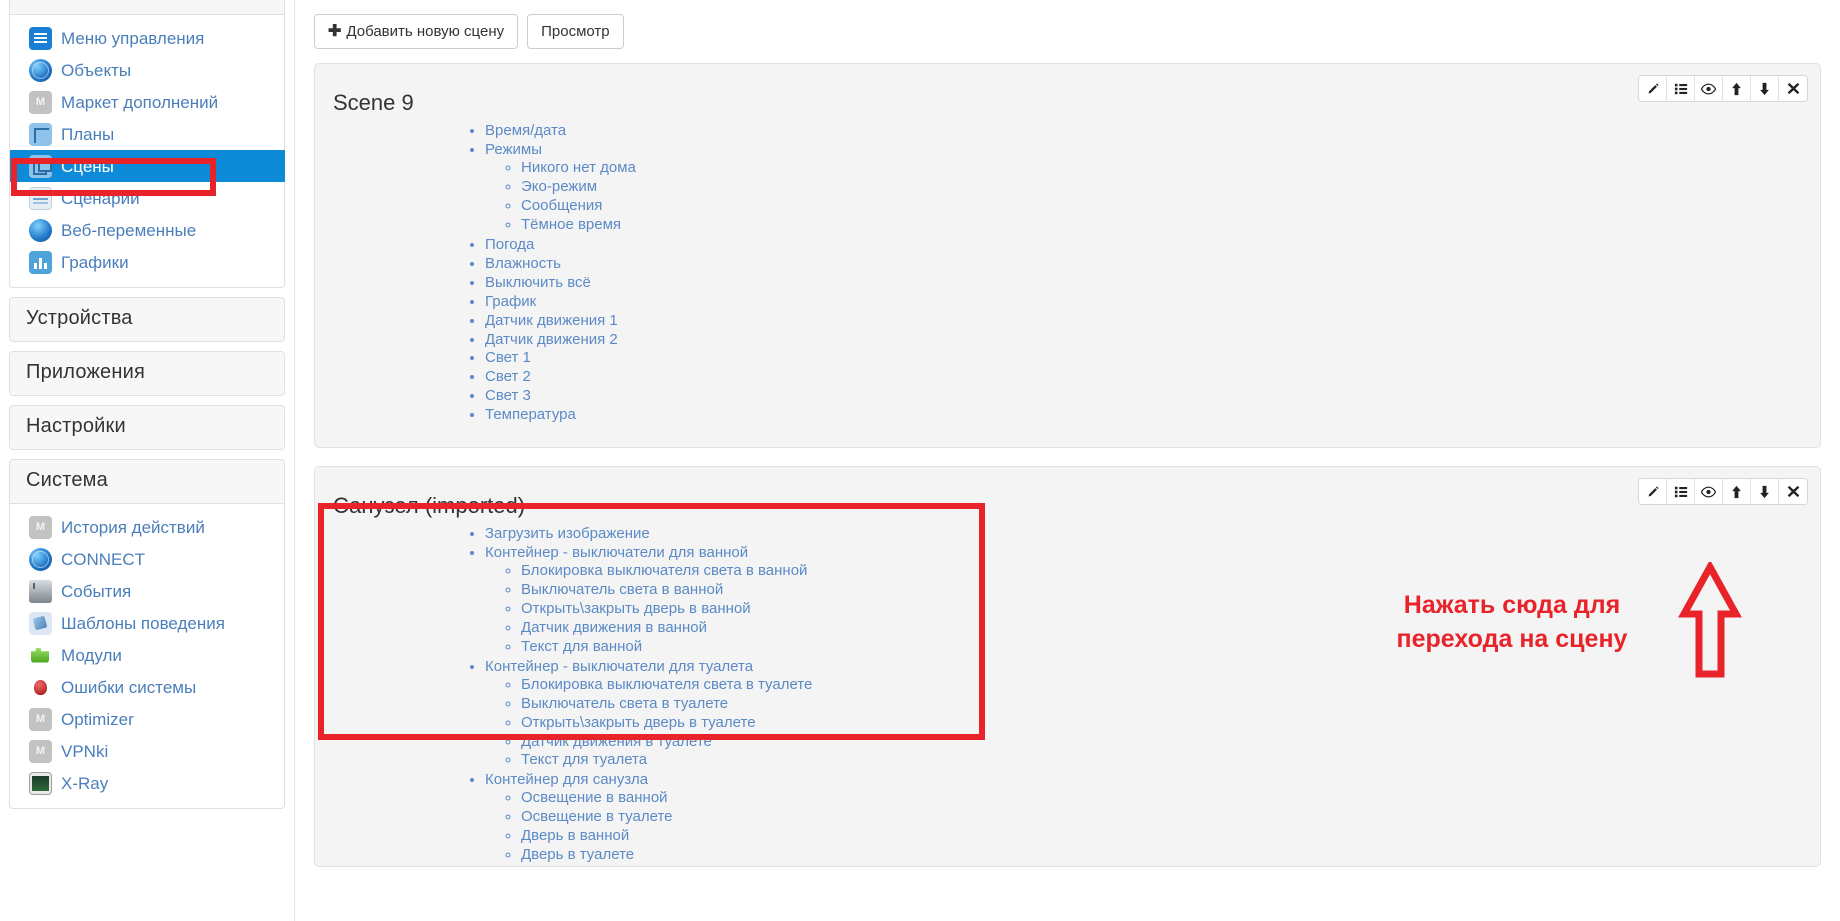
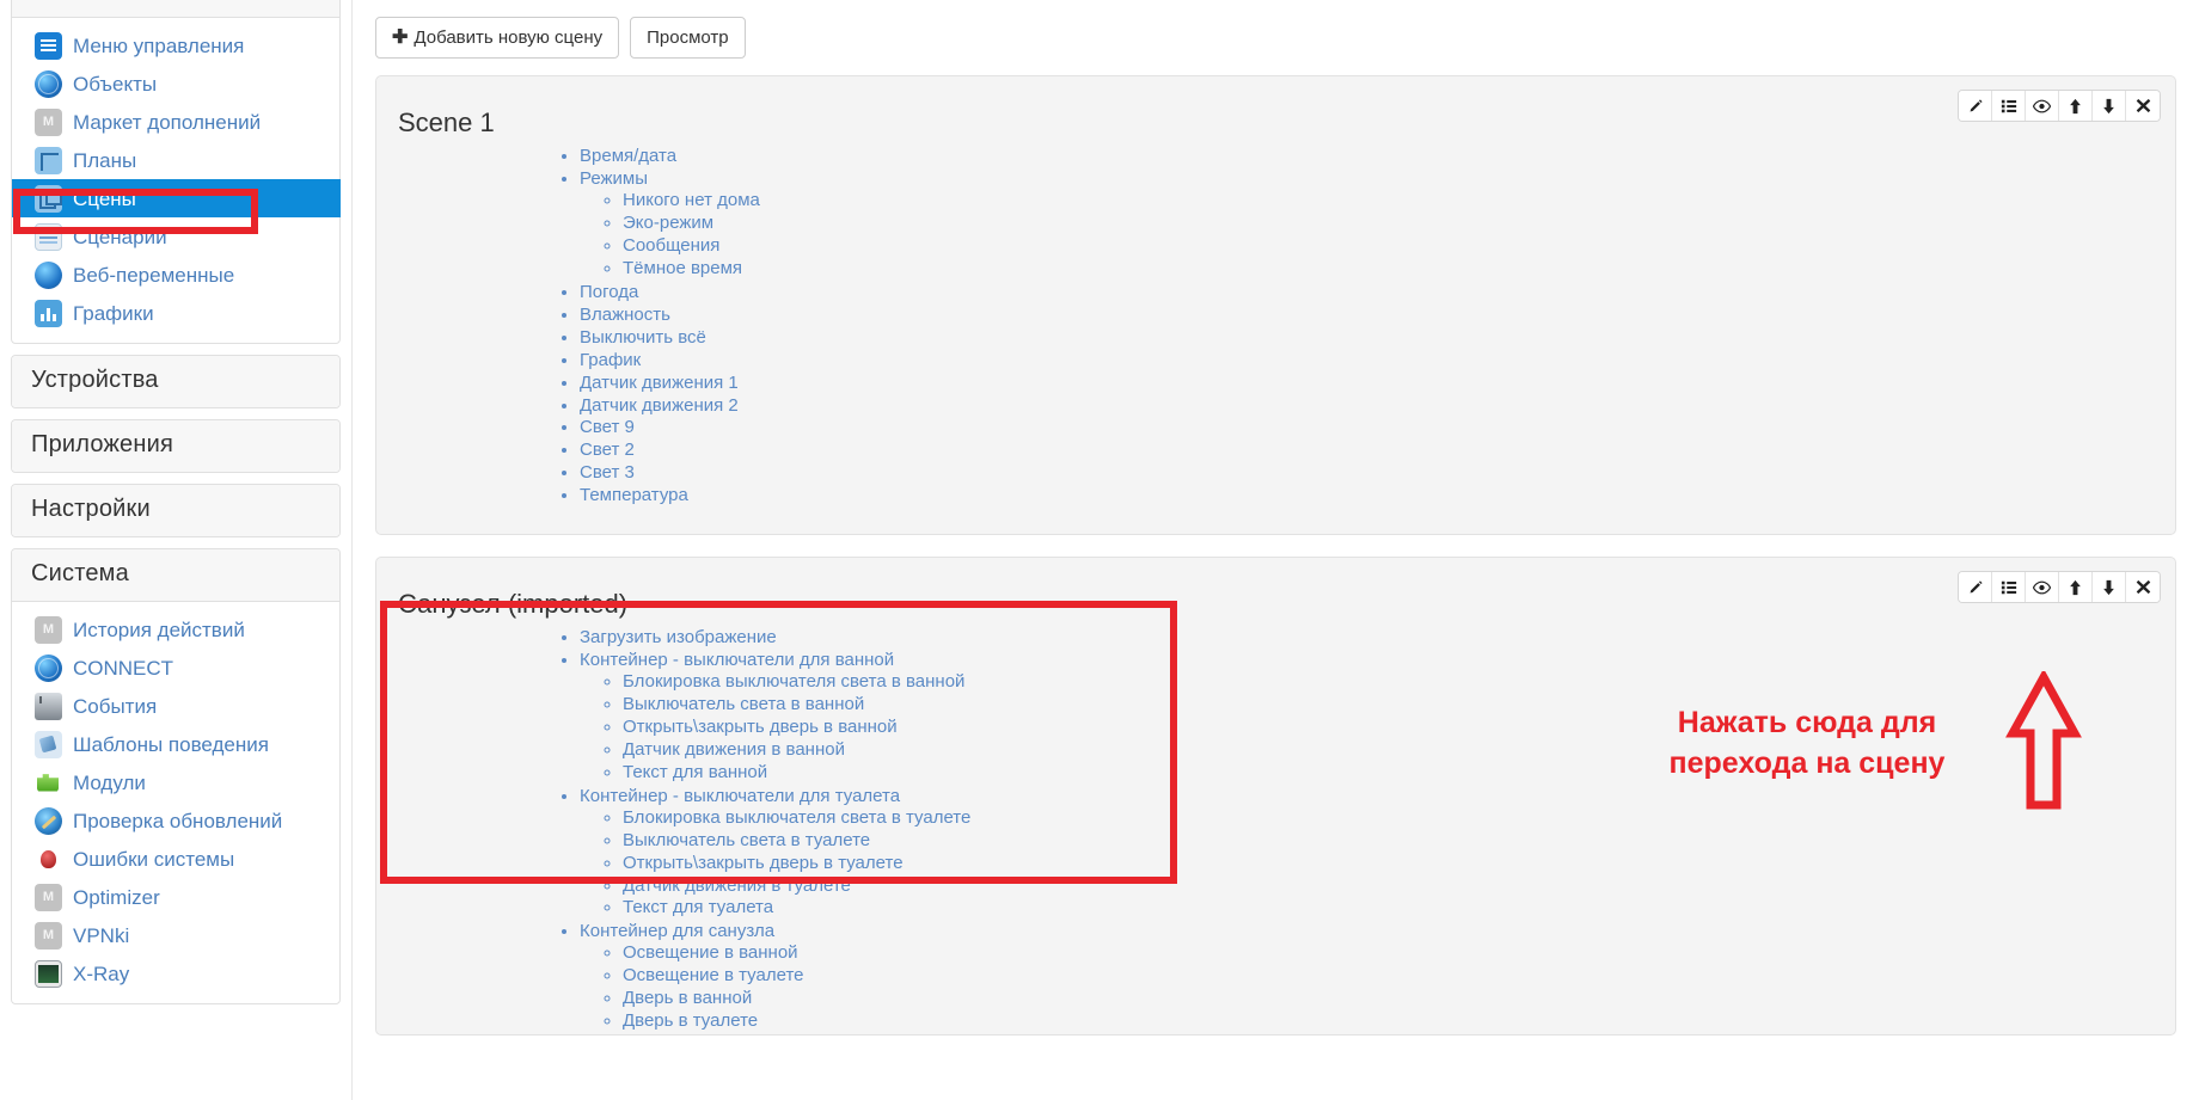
  Меню управления
  Объекты
  Маркет дополнений
  Планы
  Сцены
  Сценарии
  Веб-переменные
  Графики
  Устройства
  Приложения
  Настройки
  Система
  История действий
  CONNECT
  События
  Шаблоны поведения
  Модули
+ Проверка обновлений
  Ошибки системы
  Optimizer
  VPNki
  X-Ray
  ✚ Добавить новую сцену
  Просмотр
- Scene 9
+ Scene 1
  Время/дата
  Режимы
  Никого нет дома
  Эко-режим
  Сообщения
  Тёмное время
  Погода
  Влажность
  Выключить всё
  График
  Датчик движения 1
  Датчик движения 2
- Свет 1
+ Свет 9
  Свет 2
  Свет 3
  Температура
  Санузел (imported)
  Загрузить изображение
  Контейнер - выключатели для ванной
  Блокировка выключателя света в ванной
  Выключатель света в ванной
  Открыть\закрыть дверь в ванной
  Датчик движения в ванной
  Текст для ванной
  Контейнер - выключатели для туалета
  Блокировка выключателя света в туалете
  Выключатель света в туалете
  Открыть\закрыть дверь в туалете
  Датчик движения в туалете
  Текст для туалета
  Контейнер для санузла
  Освещение в ванной
  Освещение в туалете
  Дверь в ванной
  Дверь в туалете
  Нажать сюда для
  перехода на сцену
